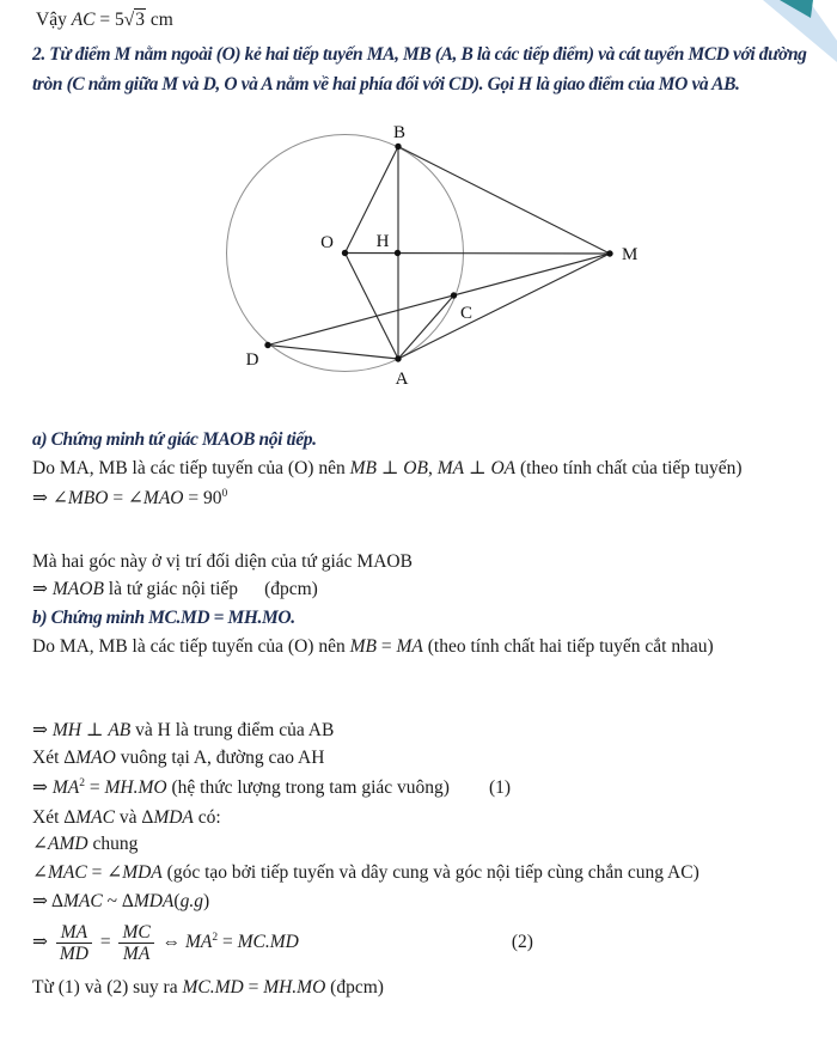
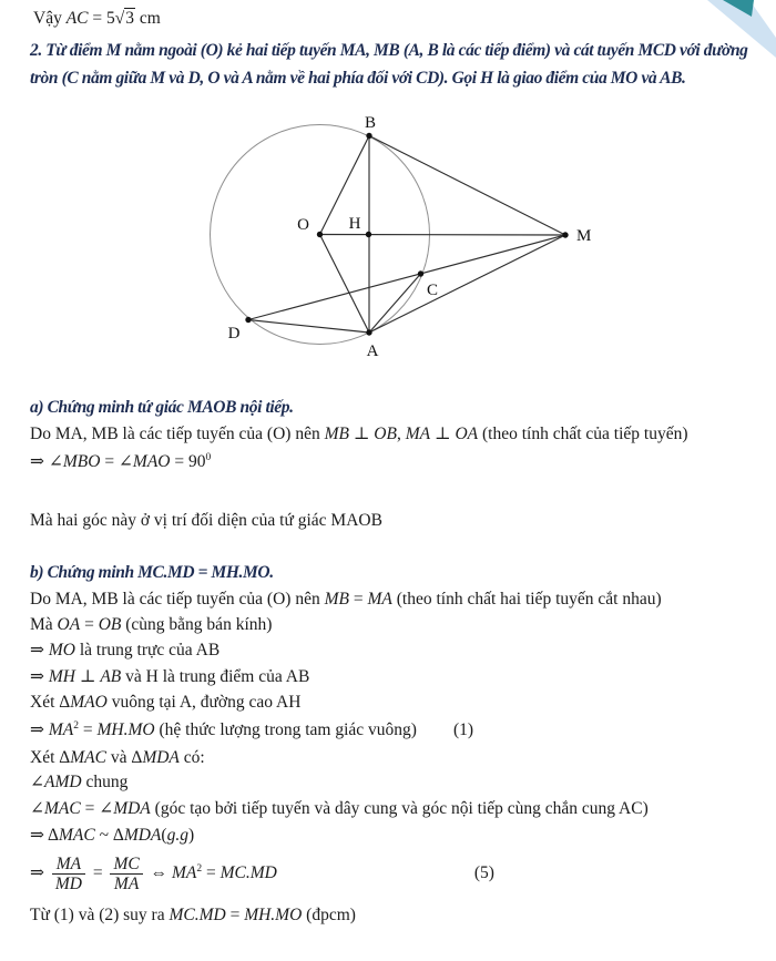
  B
  O
  H
  M
  C
  D
  A
  Vậy AC = 5√3 cm
  2. Từ điểm M nằm ngoài (O) kẻ hai tiếp tuyến MA, MB (A, B là các tiếp điểm) và cát tuyến MCD với đường
  tròn (C nằm giữa M và D, O và A nằm về hai phía đối với CD). Gọi H là giao điểm của MO và AB.
  a) Chứng minh tứ giác MAOB nội tiếp.
  Do MA, MB là các tiếp tuyến của (O) nên MB ⊥ OB, MA ⊥ OA (theo tính chất của tiếp tuyến)
  ⇒ ∠MBO = ∠MAO = 900
  Mà hai góc này ở vị trí đối diện của tứ giác MAOB
- ⇒ MAOB là tứ giác nội tiếp (đpcm)
  b) Chứng minh MC.MD = MH.MO.
  Do MA, MB là các tiếp tuyến của (O) nên MB = MA (theo tính chất hai tiếp tuyến cắt nhau)
+ Mà OA = OB (cùng bằng bán kính)
+ ⇒ MO là trung trực của AB
  ⇒ MH ⊥ AB và H là trung điểm của AB
  Xét ΔMAO vuông tại A, đường cao AH
  ⇒ MA2 = MH.MO (hệ thức lượng trong tam giác vuông) (1)
  Xét ΔMAC và ΔMDA có:
  ∠AMD chung
  ∠MAC = ∠MDA (góc tạo bởi tiếp tuyến và dây cung và góc nội tiếp cùng chắn cung AC)
  ⇒ ΔMAC ~ ΔMDA(g.g)
  ⇒
  MA
  MD
  =
  MC
  MA
- ⇔ MA2 = MC.MD (2)
+ ⇔ MA2 = MC.MD (5)
  Từ (1) và (2) suy ra MC.MD = MH.MO (đpcm)
